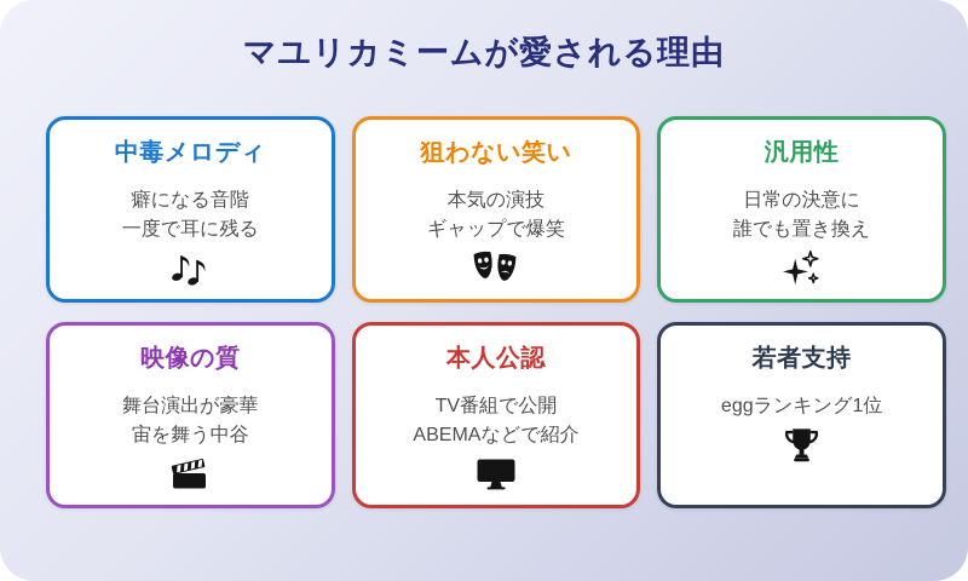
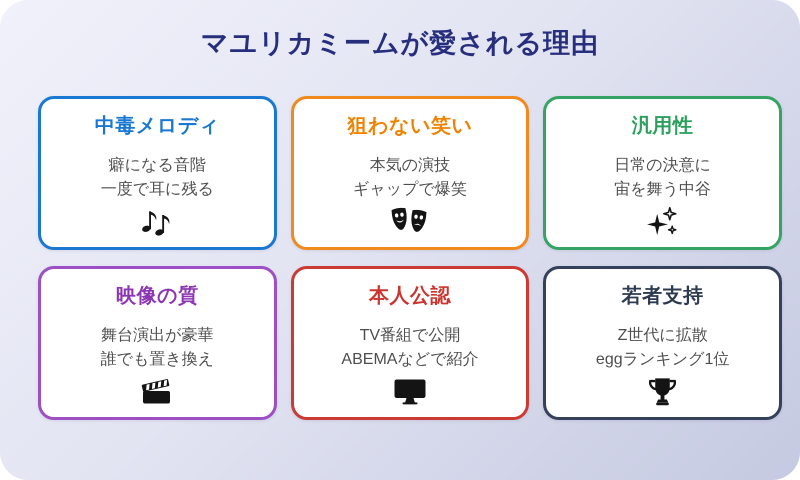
  マユリカミームが愛される理由
  中毒メロディ
  癖になる音階
  一度で耳に残る
  狙わない笑い
  本気の演技
  ギャップで爆笑
  汎用性
  日常の決意に
- 誰でも置き換え
+ 宙を舞う中谷
  映像の質
  舞台演出が豪華
- 宙を舞う中谷
+ 誰でも置き換え
  本人公認
  TV番組で公開
  ABEMAなどで紹介
  若者支持
+ Z世代に拡散
  eggランキング1位
